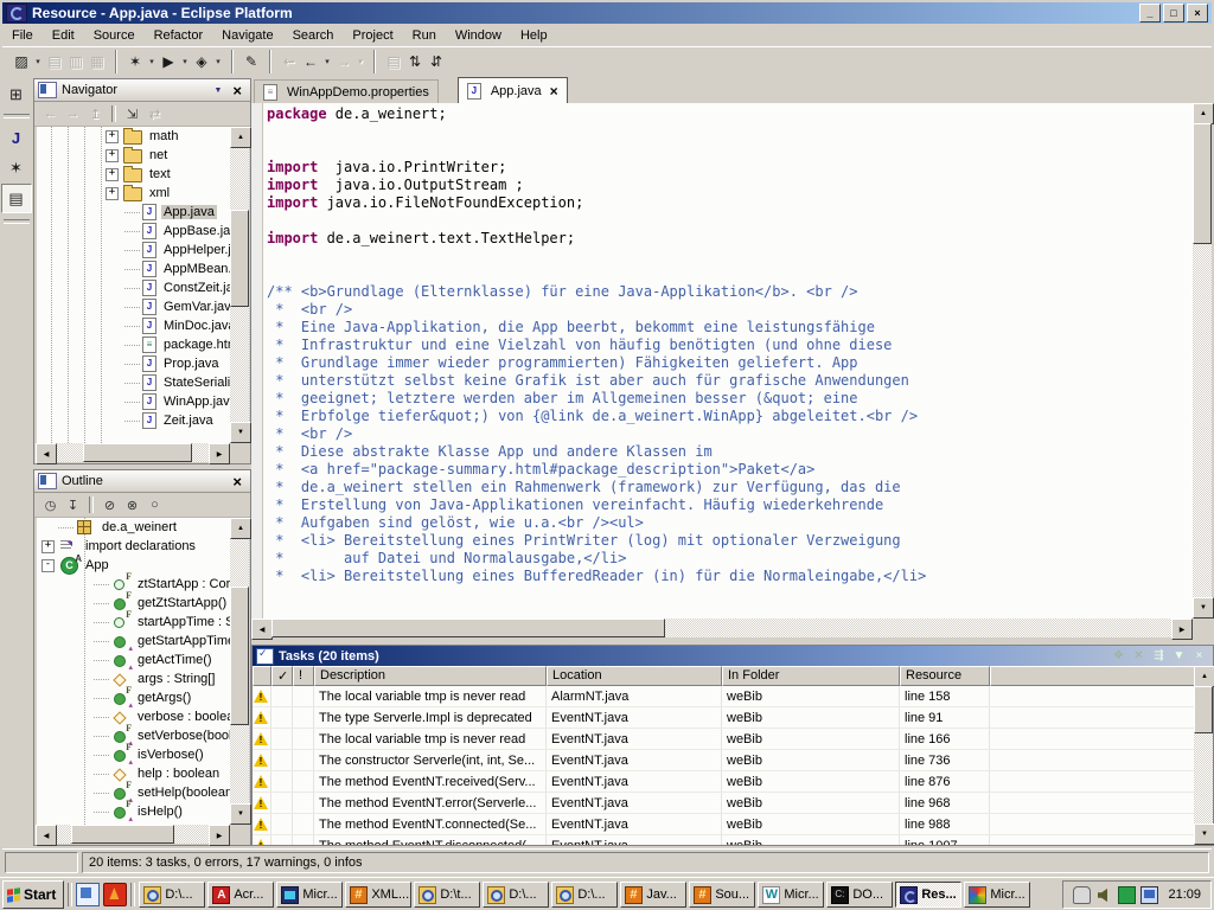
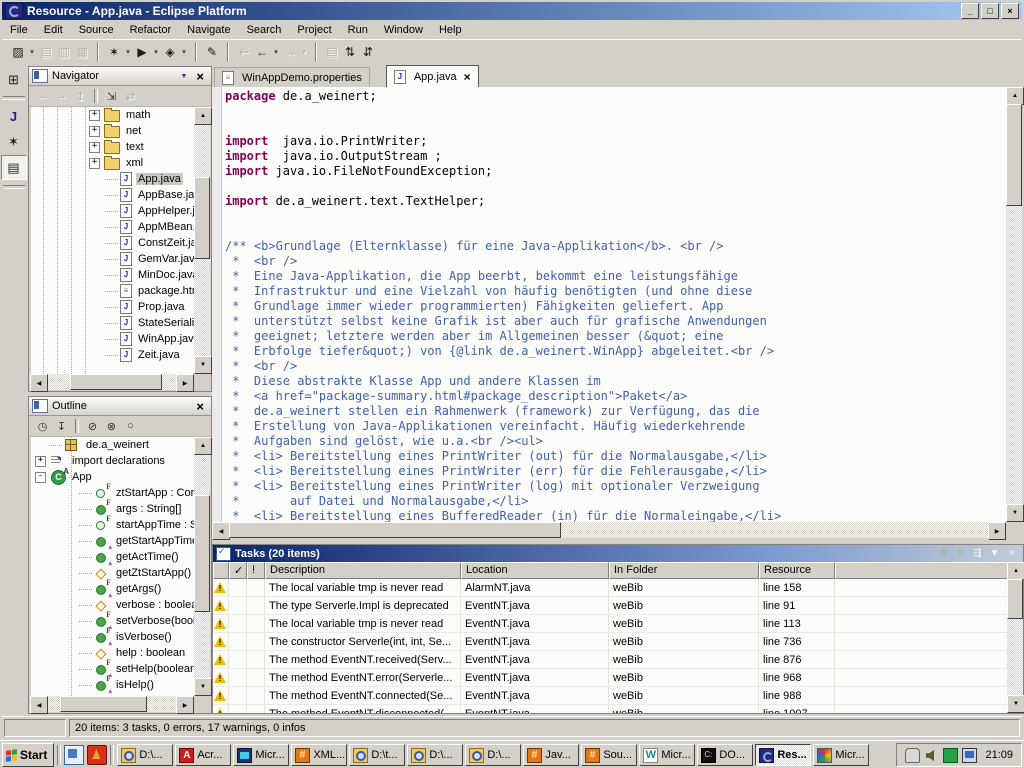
  Resource - App.java - Eclipse Platform
  _
  □
  ×
  File
  Edit
  Source
  Refactor
  Navigate
  Search
  Project
  Run
  Window
  Help
  ▨
  ▤
  ▥
  ▦
  ✶
  ▶
  ◈
  ✎
  ⇜
  ←
  →
  ▤
  ⇅
  ⇵
  ⊞
  J
  ✶
  ▤
  Navigator
  ×
  ←
  →
  ↥
  ⇲
  ⇄
  +
  math
  +
  net
  +
  text
  +
  xml
  App.java
  AppBase.ja
  AppHelper.
  AppMBean
  ConstZeit.j
  GemVar.jav
  MinDoc.jav
  package.ht
  Prop.java
  StateSerial
  WinApp.jav
  Zeit.java
  Outline
  ×
  ◷
  ↧
  ⊘
  ⊗
  ○
  de.a_weinert
  +
  import declarations
  -
  A
  App
  F
  ztStartApp : Cor
  F
- getZtStartApp()
+ args : String[]
  F
  startAppTime :
  getStartAppTim
  getActTime()
- args : String[]
+ getZtStartApp()
  F
  getArgs()
  verbose : boole
  F
  setVerbose(boo
  F
  isVerbose()
  help : boolean
  F
  setHelp(boolea
  F
  isHelp()
  WinAppDemo.properties
  App.java
  ×
  package de.a_weinert;
  import java.io.PrintWriter;
  import java.io.OutputStream ;
  import java.io.FileNotFoundException;
  import de.a_weinert.text.TextHelper;
  /** <b>Grundlage (Elternklasse) für eine Java-Applikation</b>. <br />
  * <br />
  * Eine Java-Applikation, die App beerbt, bekommt eine leistungsfähige
  * Infrastruktur und eine Vielzahl von häufig benötigten (und ohne diese
  * Grundlage immer wieder programmierten) Fähigkeiten geliefert. App
  * unterstützt selbst keine Grafik ist aber auch für grafische Anwendungen
  * geeignet; letztere werden aber im Allgemeinen besser (&quot; eine
  * Erbfolge tiefer&quot;) von {@link de.a_weinert.WinApp} abgeleitet.<br />
  * <br />
  * Diese abstrakte Klasse App und andere Klassen im
  * <a href="package-summary.html#package_description">Paket</a>
  * de.a_weinert stellen ein Rahmenwerk (framework) zur Verfügung, das die
  * Erstellung von Java-Applikationen vereinfacht. Häufig wiederkehrende
  * Aufgaben sind gelöst, wie u.a.<br /><ul>
+ * <li> Bereitstellung eines PrintWriter (out) für die Normalausgabe,</li>
+ * <li> Bereitstellung eines PrintWriter (err) für die Fehlerausgabe,</li>
  * <li> Bereitstellung eines PrintWriter (log) mit optionaler Verzweigung
  * auf Datei und Normalausgabe,</li>
  * <li> Bereitstellung eines BufferedReader (in) für die Normaleingabe,</li>
  Tasks (20 items)
  ❖
  ✕
  ⇶
  ▼
  ×
  ✓
  !
  Description
  Location
  In Folder
  Resource
  The local variable tmp is never read
  AlarmNT.java
  weBib
  line 158
  The type Serverle.Impl is deprecated
  EventNT.java
  weBib
  line 91
  The local variable tmp is never read
  EventNT.java
  weBib
- line 166
+ line 113
  The constructor Serverle(int, int, Se...
  EventNT.java
  weBib
  line 736
  The method EventNT.received(Serv...
  EventNT.java
  weBib
  line 876
  The method EventNT.error(Serverle...
  EventNT.java
  weBib
  line 968
  The method EventNT.connected(Se...
  EventNT.java
  weBib
  line 988
  20 items: 3 tasks, 0 errors, 17 warnings, 0 infos
  Start
  D:\...
  Acr...
  Micr...
  XML...
  D:\t...
  D:\...
  D:\...
  Jav...
  Sou...
  Micr...
  DO...
  Res...
  Micr...
  21:09
